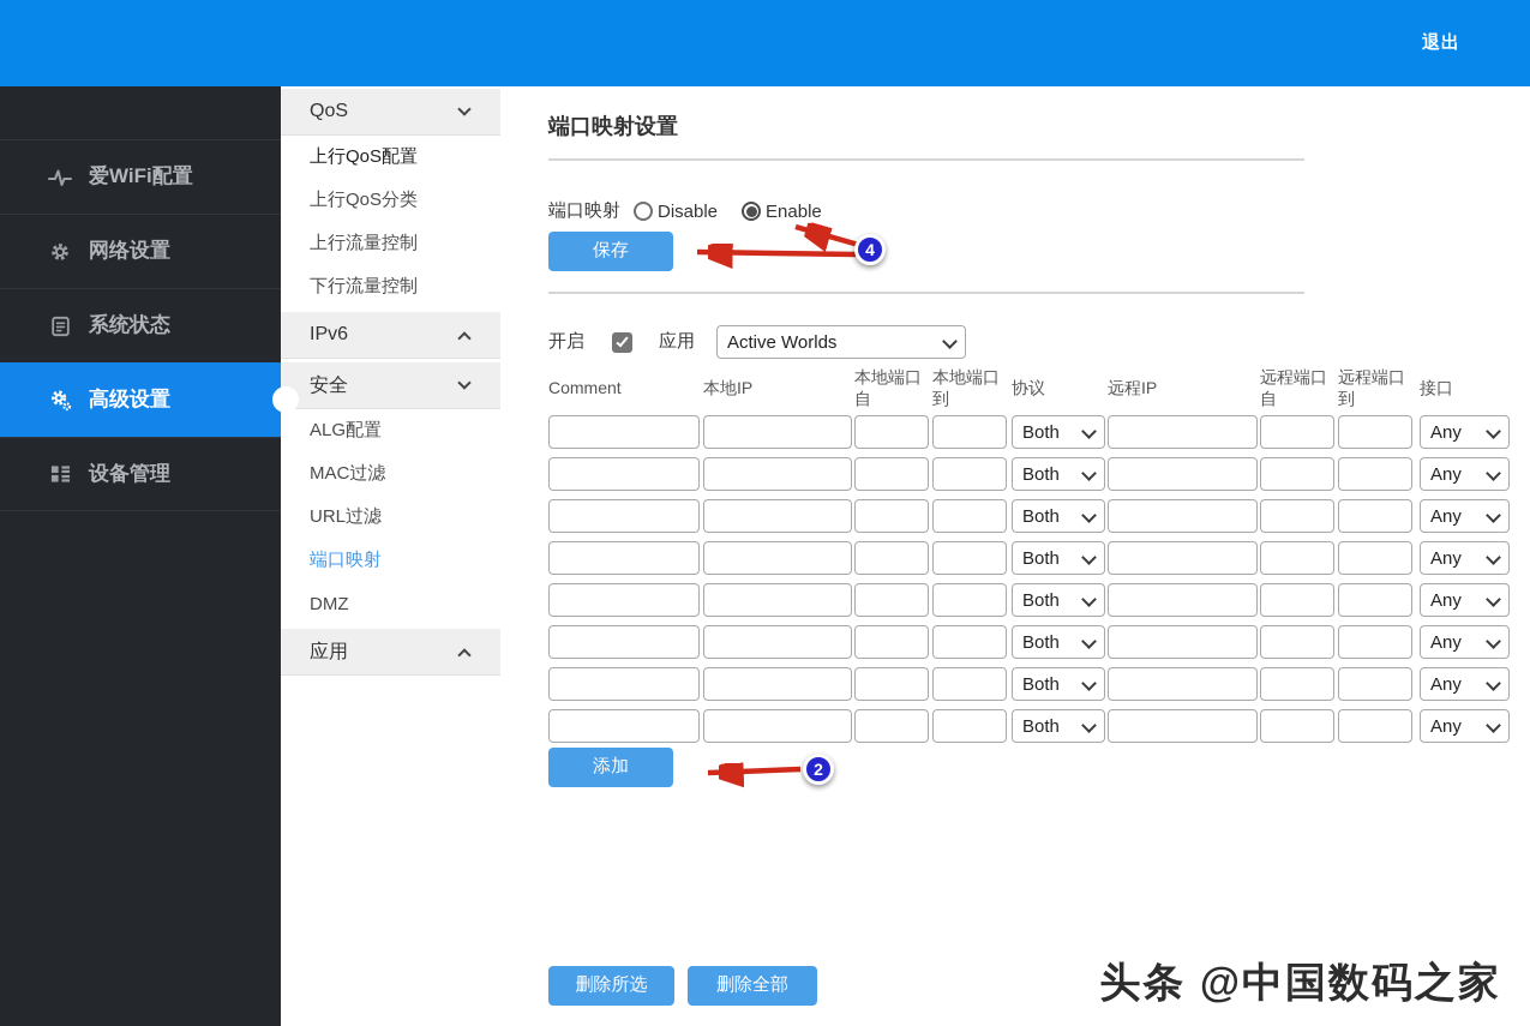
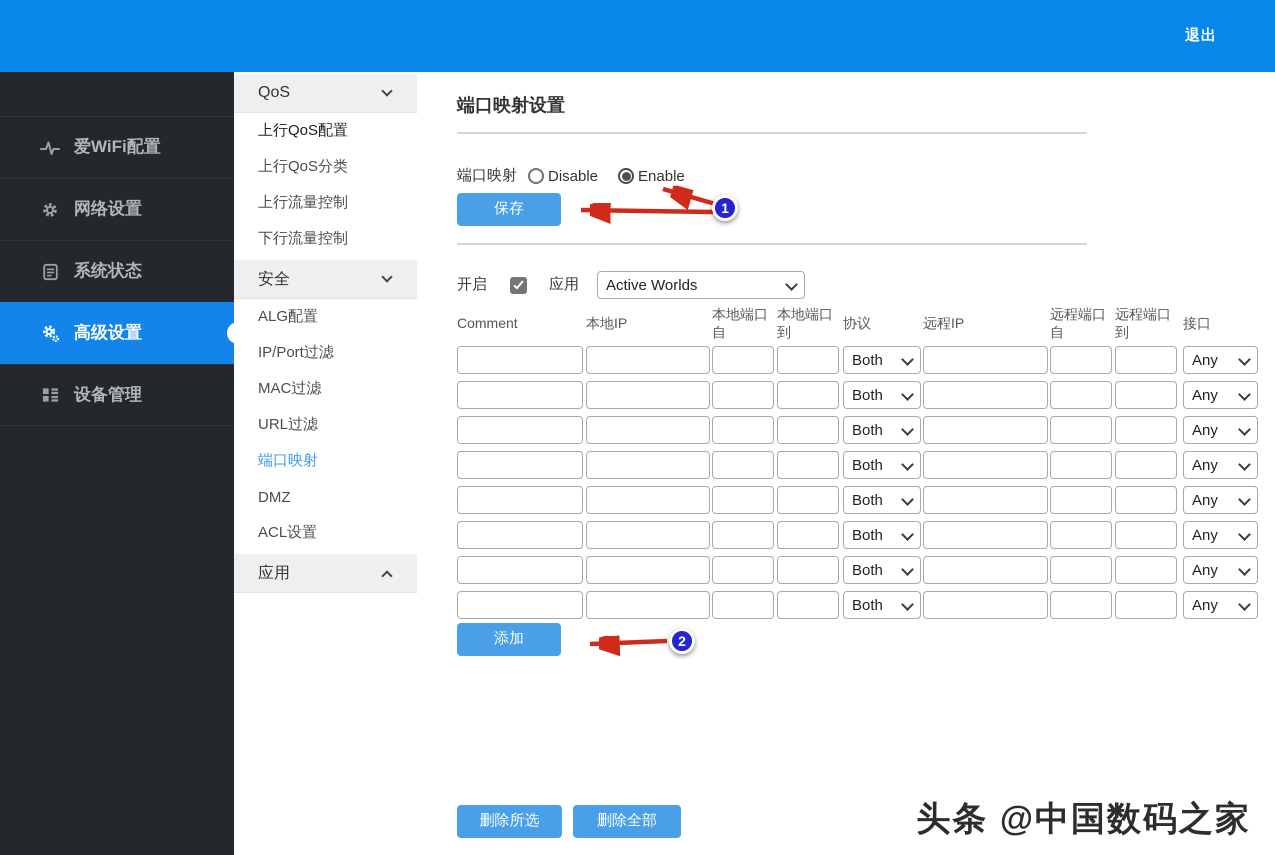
  退出
  爱WiFi配置
  网络设置
  系统状态
  高级设置
  设备管理
  QoS
  上行QoS配置
  上行QoS分类
  上行流量控制
  下行流量控制
- IPv6
  安全
  ALG配置
+ IP/Port过滤
  MAC过滤
  URL过滤
  端口映射
  DMZ
+ ACL设置
  应用
  端口映射设置
  端口映射
  Disable
  Enable
  保存
  开启
  应用
  Active Worlds
  Comment
  本地IP
  本地端口
  自
  本地端口
  到
  协议
  远程IP
  远程端口
  自
  远程端口
  到
  接口
  Both
  Any
  Both
  Any
  Both
  Any
  Both
  Any
  Both
  Any
  Both
  Any
  Both
  Any
  Both
  Any
  添加
  删除所选
  删除全部
- 4
+ 1
  2
  头条 @中国数码之家
